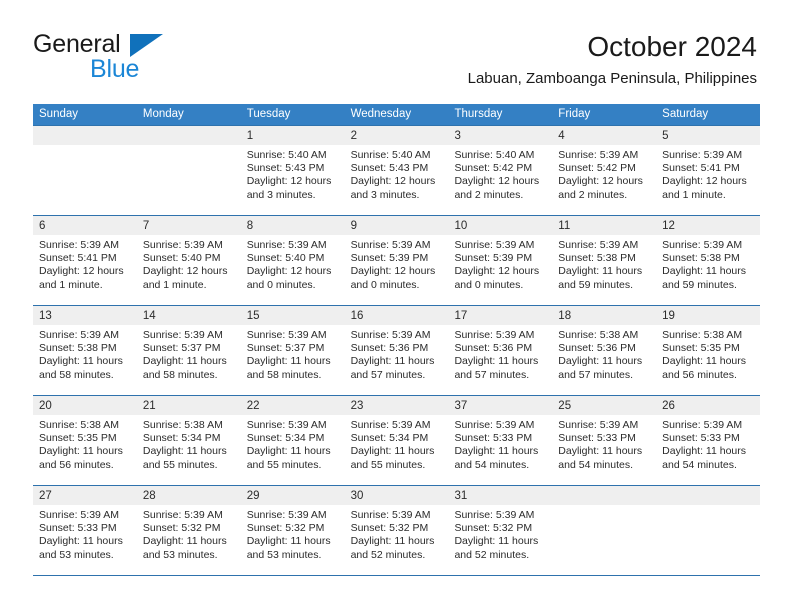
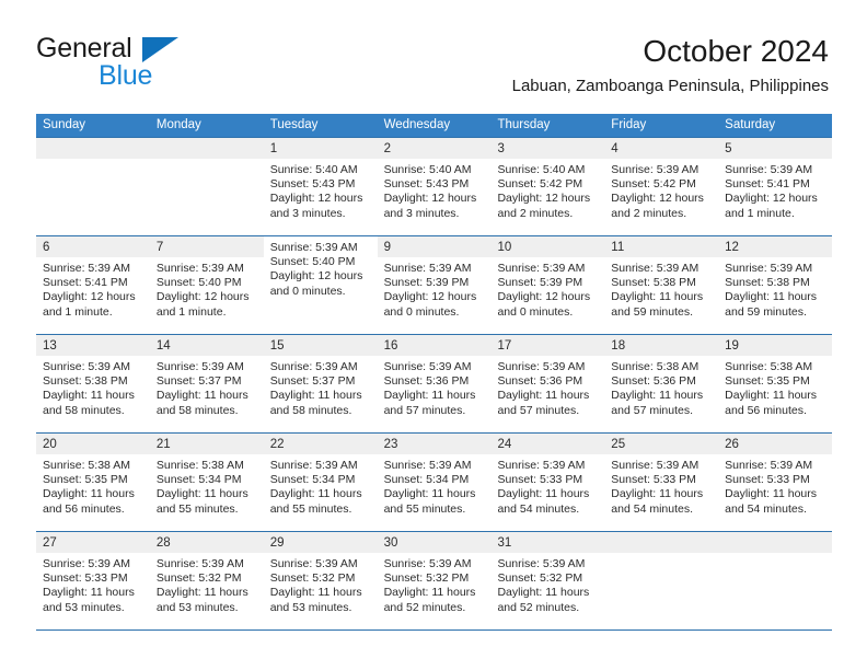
  General
  Blue
  October 2024
  Labuan, Zamboanga Peninsula, Philippines
  Sunday
  Monday
  Tuesday
  Wednesday
  Thursday
  Friday
  Saturday
  1
  Sunrise: 5:40 AM
  Sunset: 5:43 PM
  Daylight: 12 hours
  and 3 minutes.
  2
  Sunrise: 5:40 AM
  Sunset: 5:43 PM
  Daylight: 12 hours
  and 3 minutes.
  3
  Sunrise: 5:40 AM
  Sunset: 5:42 PM
  Daylight: 12 hours
  and 2 minutes.
  4
  Sunrise: 5:39 AM
  Sunset: 5:42 PM
  Daylight: 12 hours
  and 2 minutes.
  5
  Sunrise: 5:39 AM
  Sunset: 5:41 PM
  Daylight: 12 hours
  and 1 minute.
  6
  Sunrise: 5:39 AM
  Sunset: 5:41 PM
  Daylight: 12 hours
  and 1 minute.
  7
  Sunrise: 5:39 AM
  Sunset: 5:40 PM
  Daylight: 12 hours
  and 1 minute.
- 8
  Sunrise: 5:39 AM
  Sunset: 5:40 PM
  Daylight: 12 hours
  and 0 minutes.
  9
  Sunrise: 5:39 AM
  Sunset: 5:39 PM
  Daylight: 12 hours
  and 0 minutes.
  10
  Sunrise: 5:39 AM
  Sunset: 5:39 PM
  Daylight: 12 hours
  and 0 minutes.
  11
  Sunrise: 5:39 AM
  Sunset: 5:38 PM
  Daylight: 11 hours
  and 59 minutes.
  12
  Sunrise: 5:39 AM
  Sunset: 5:38 PM
  Daylight: 11 hours
  and 59 minutes.
  13
  Sunrise: 5:39 AM
  Sunset: 5:38 PM
  Daylight: 11 hours
  and 58 minutes.
  14
  Sunrise: 5:39 AM
  Sunset: 5:37 PM
  Daylight: 11 hours
  and 58 minutes.
  15
  Sunrise: 5:39 AM
  Sunset: 5:37 PM
  Daylight: 11 hours
  and 58 minutes.
  16
  Sunrise: 5:39 AM
  Sunset: 5:36 PM
  Daylight: 11 hours
  and 57 minutes.
  17
  Sunrise: 5:39 AM
  Sunset: 5:36 PM
  Daylight: 11 hours
  and 57 minutes.
  18
  Sunrise: 5:38 AM
  Sunset: 5:36 PM
  Daylight: 11 hours
  and 57 minutes.
  19
  Sunrise: 5:38 AM
  Sunset: 5:35 PM
  Daylight: 11 hours
  and 56 minutes.
  20
  Sunrise: 5:38 AM
  Sunset: 5:35 PM
  Daylight: 11 hours
  and 56 minutes.
  21
  Sunrise: 5:38 AM
  Sunset: 5:34 PM
  Daylight: 11 hours
  and 55 minutes.
  22
  Sunrise: 5:39 AM
  Sunset: 5:34 PM
  Daylight: 11 hours
  and 55 minutes.
  23
  Sunrise: 5:39 AM
  Sunset: 5:34 PM
  Daylight: 11 hours
  and 55 minutes.
- 37
+ 24
  Sunrise: 5:39 AM
  Sunset: 5:33 PM
  Daylight: 11 hours
  and 54 minutes.
  25
  Sunrise: 5:39 AM
  Sunset: 5:33 PM
  Daylight: 11 hours
  and 54 minutes.
  26
  Sunrise: 5:39 AM
  Sunset: 5:33 PM
  Daylight: 11 hours
  and 54 minutes.
  27
  Sunrise: 5:39 AM
  Sunset: 5:33 PM
  Daylight: 11 hours
  and 53 minutes.
  28
  Sunrise: 5:39 AM
  Sunset: 5:32 PM
  Daylight: 11 hours
  and 53 minutes.
  29
  Sunrise: 5:39 AM
  Sunset: 5:32 PM
  Daylight: 11 hours
  and 53 minutes.
  30
  Sunrise: 5:39 AM
  Sunset: 5:32 PM
  Daylight: 11 hours
  and 52 minutes.
  31
  Sunrise: 5:39 AM
  Sunset: 5:32 PM
  Daylight: 11 hours
  and 52 minutes.
